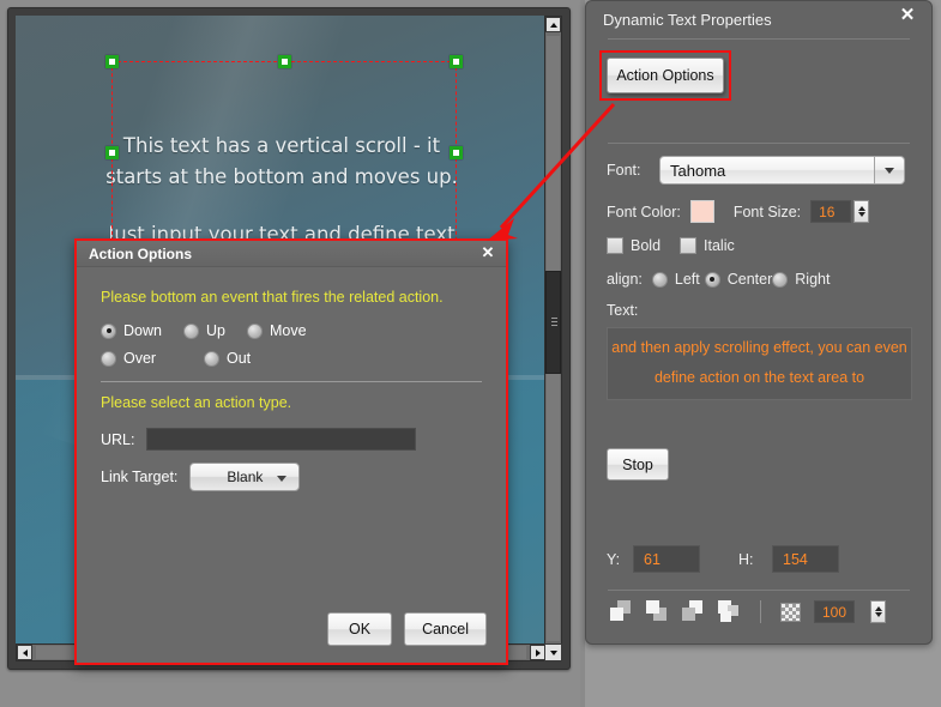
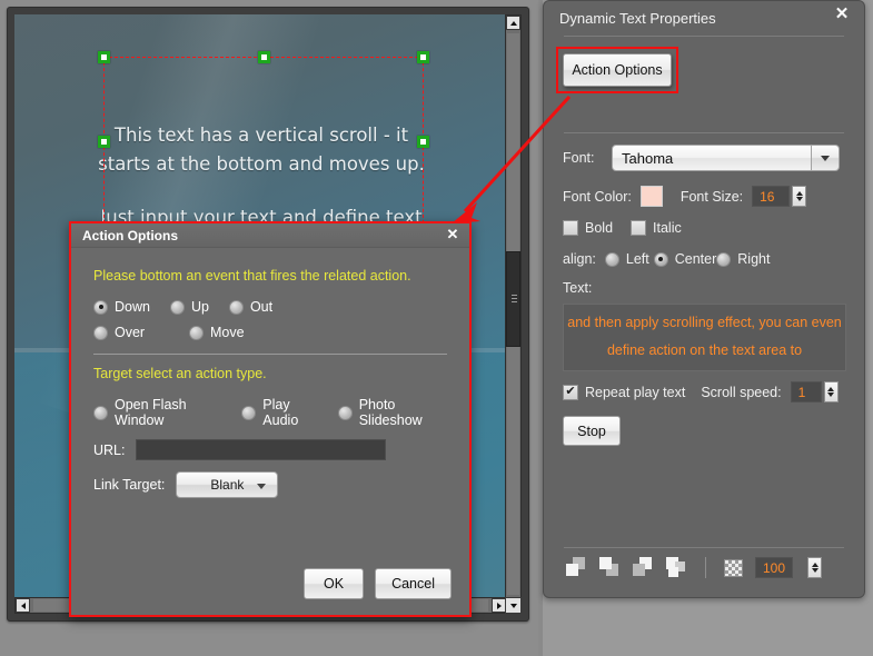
  This text has a vertical scroll - it starts at the bottom and moves up.
  Action Options
  ✕
  Please bottom an event that fires the related action.
  Down
  Up
- Move
+ Out
  Over
- Out
+ Move
- Please select an action type.
+ Target select an action type.
+ Open Flash Window
+ Play Audio
+ Photo Slideshow
  URL:
  Link Target:
  Blank
  OK
  Cancel
  Dynamic Text Properties
  ✕
  Action Options
  Font:
  Tahoma
  Font Color:
  Font Size:
  16
  Bold
  Italic
  align:
  Left
  Center
  Right
  Text:
  and then apply scrolling effect, you can even define action on the text area to
+ Repeat play text
+ Scroll speed:
+ 1
  Stop
- Y:
- 61
- H:
- 154
  100
